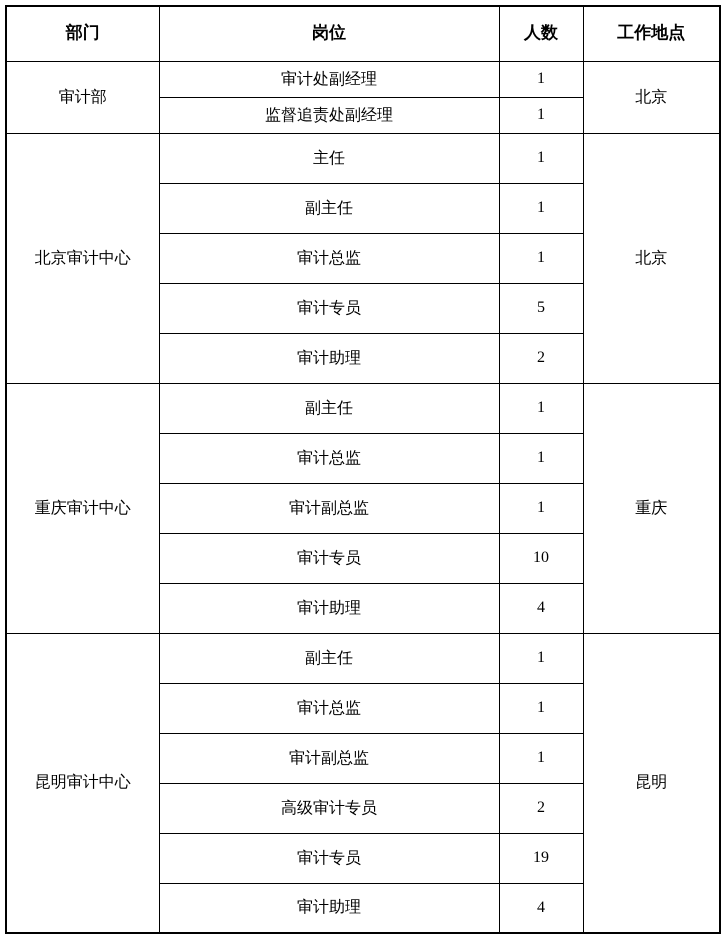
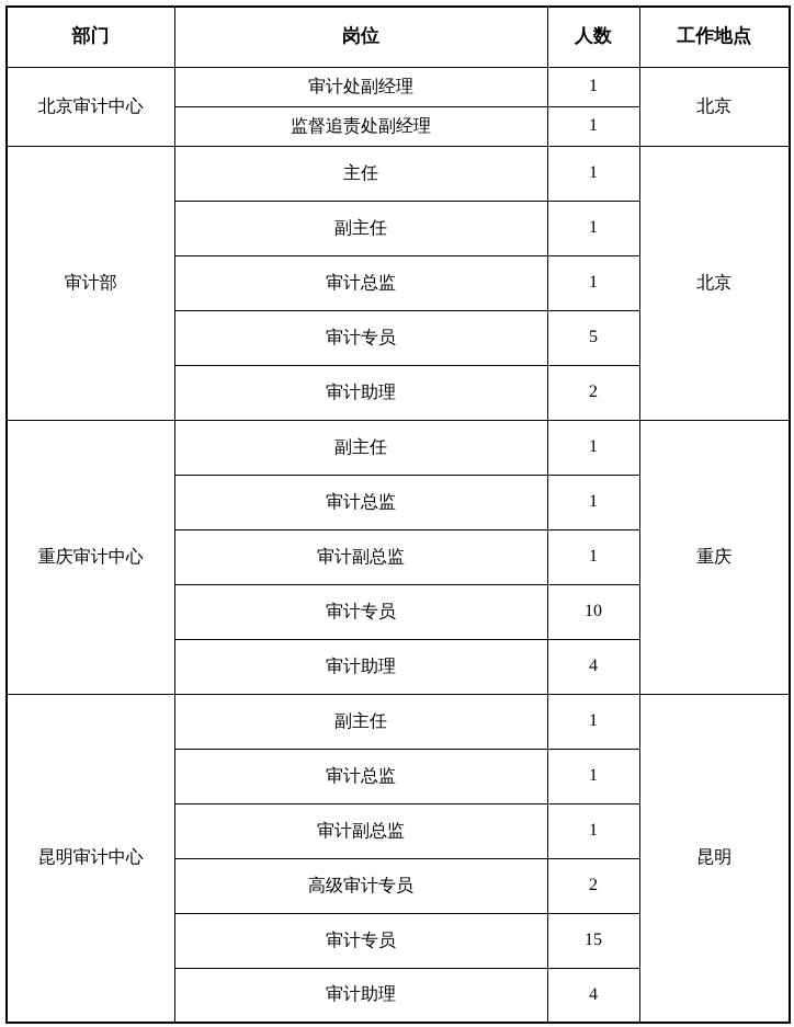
  部门	岗位	人数	工作地点
- 审计部	审计处副经理	1	北京
+ 北京审计中心	审计处副经理	1	北京
  监督追责处副经理	1
- 北京审计中心	主任	1	北京
+ 审计部	主任	1	北京
  副主任	1
  审计总监	1
  审计专员	5
  审计助理	2
  重庆审计中心	副主任	1	重庆
  审计总监	1
  审计副总监	1
  审计专员	10
  审计助理	4
  昆明审计中心	副主任	1	昆明
  审计总监	1
  审计副总监	1
  高级审计专员	2
- 审计专员	19
+ 审计专员	15
  审计助理	4
